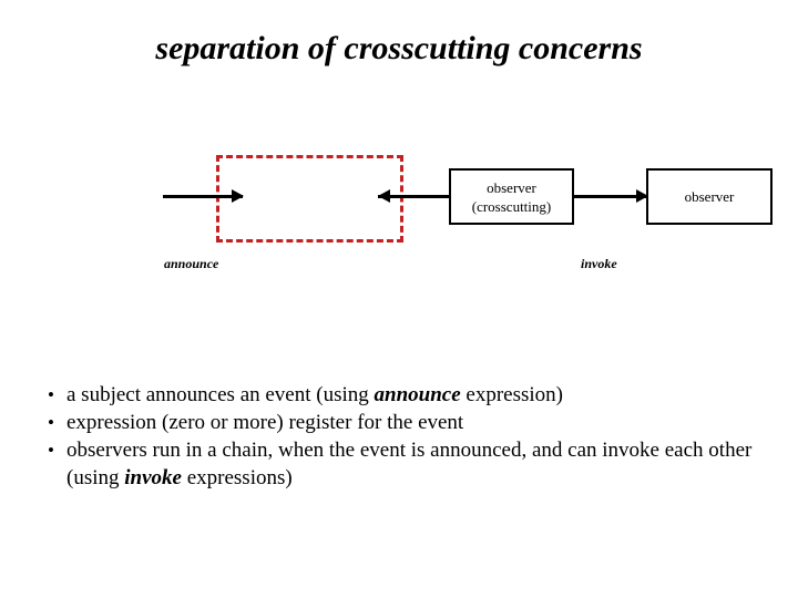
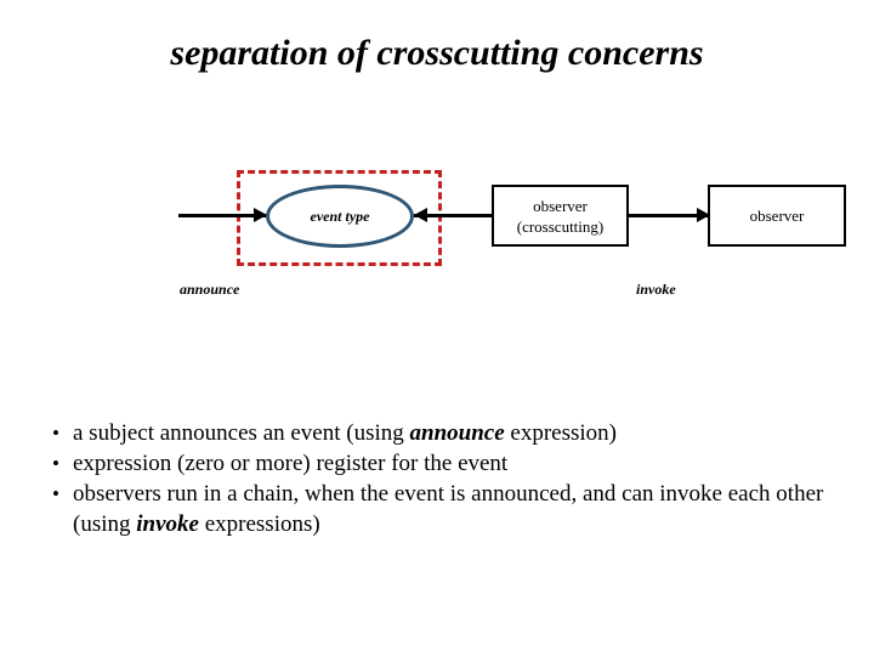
  separation of crosscutting concerns
+ event type
  observer
  (crosscutting)
  observer
  announce
  invoke
  •
  a subject announces an event (using announce expression)
  •
  expression (zero or more) register for the event
  •
  observers run in a chain, when the event is announced, and can invoke each other (using invoke expressions)
